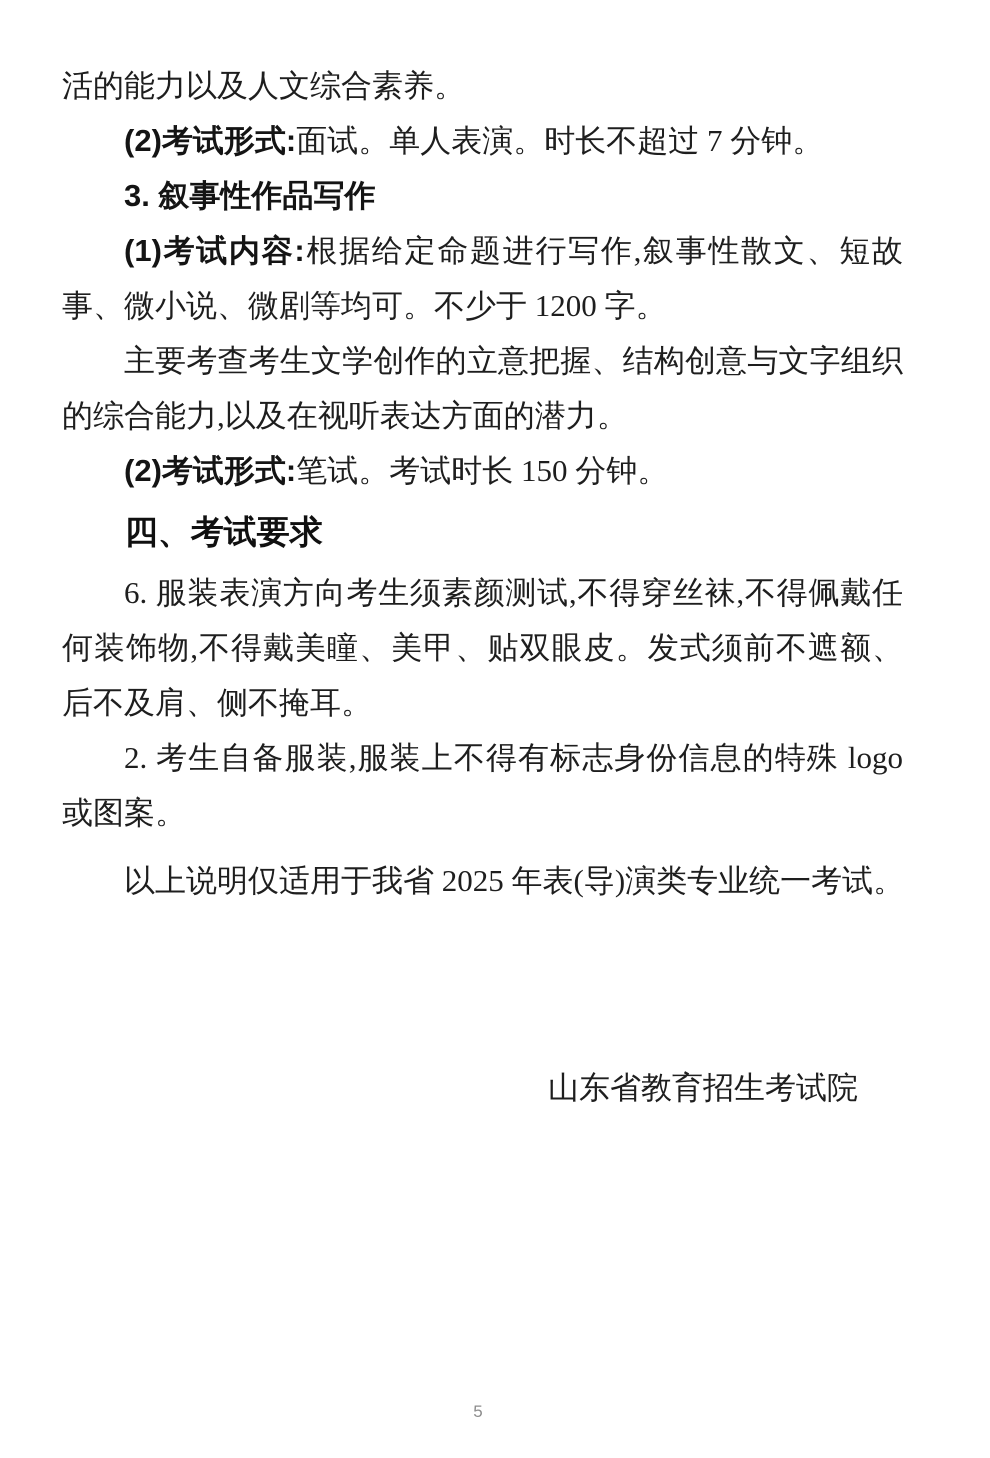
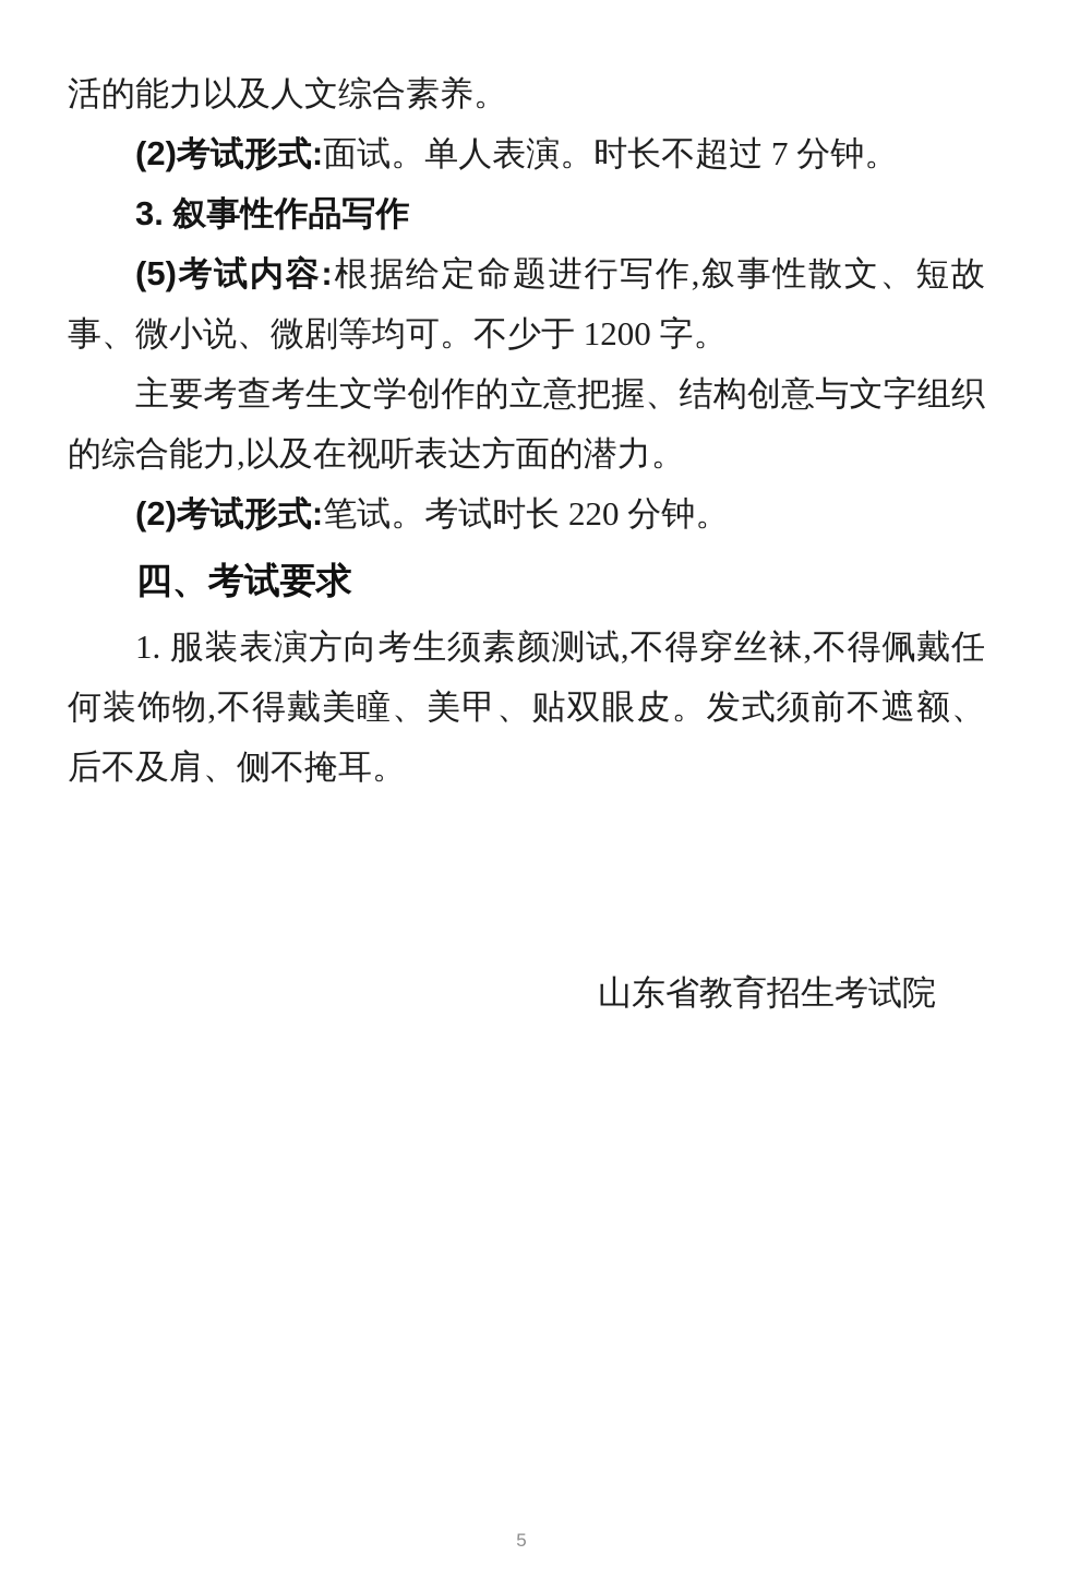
  活的能力以及人文综合素养。
  (2)考试形式:面试。单人表演。时长不超过 7 分钟。
  3. 叙事性作品写作
- (1)考试内容:根据给定命题进行写作,叙事性散文、短故事、微小说、微剧等均可。不少于 1200 字。
+ (5)考试内容:根据给定命题进行写作,叙事性散文、短故事、微小说、微剧等均可。不少于 1200 字。
  主要考查考生文学创作的立意把握、结构创意与文字组织的综合能力,以及在视听表达方面的潜力。
- (2)考试形式:笔试。考试时长 150 分钟。
+ (2)考试形式:笔试。考试时长 220 分钟。
  四、考试要求
- 6. 服装表演方向考生须素颜测试,不得穿丝袜,不得佩戴任何装饰物,不得戴美瞳、美甲、贴双眼皮。发式须前不遮额、后不及肩、侧不掩耳。
+ 1. 服装表演方向考生须素颜测试,不得穿丝袜,不得佩戴任何装饰物,不得戴美瞳、美甲、贴双眼皮。发式须前不遮额、后不及肩、侧不掩耳。
- 2. 考生自备服装,服装上不得有标志身份信息的特殊 logo 或图案。
- 以上说明仅适用于我省 2025 年表(导)演类专业统一考试。
  山东省教育招生考试院
  5
